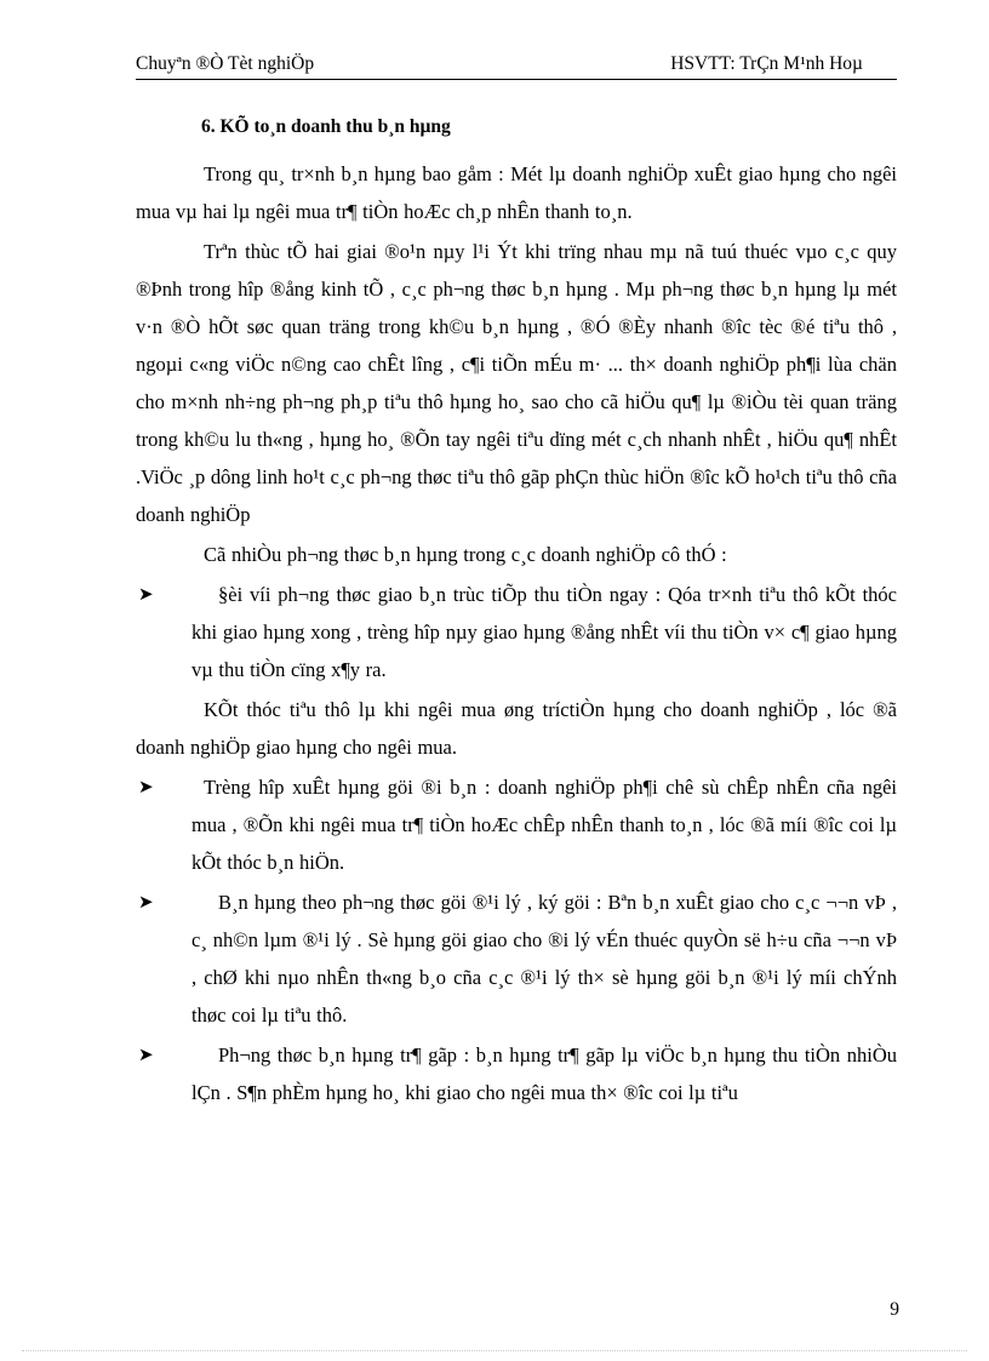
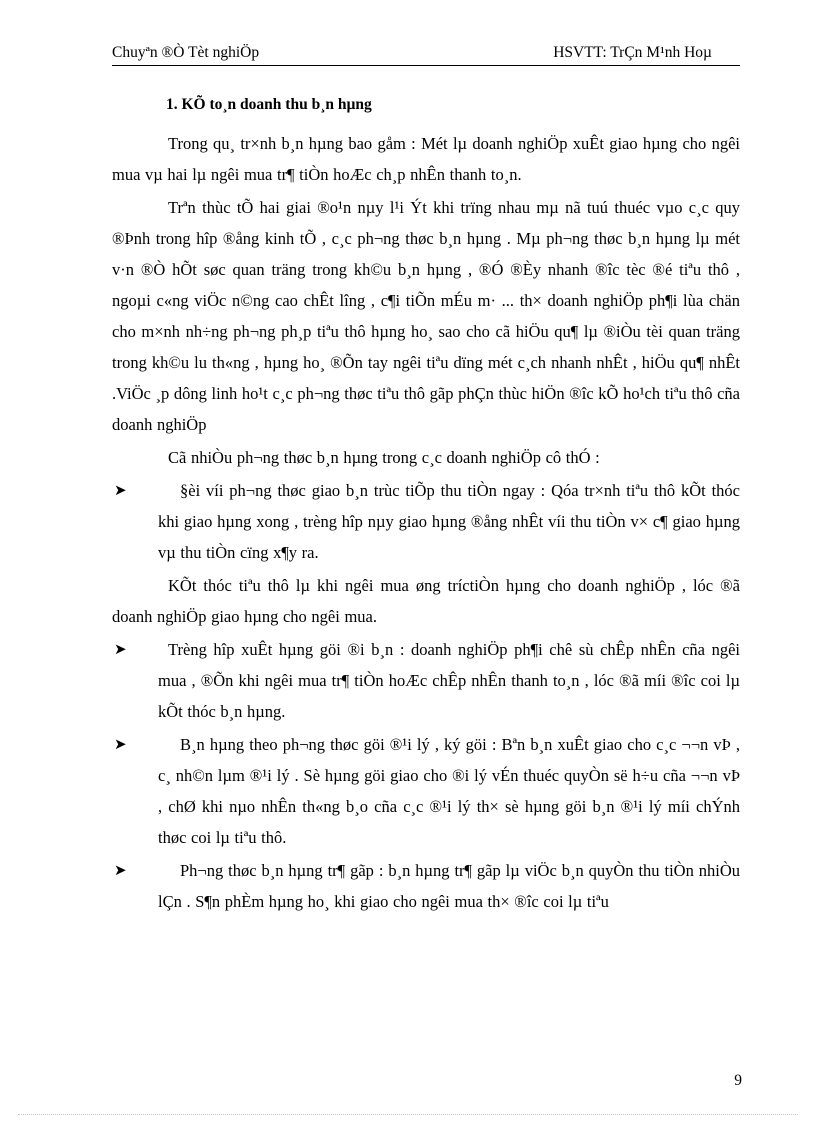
  Chuyªn ®Ò Tèt nghiÖp
  HSVTT: TrÇn M¹nh Hoµ
- 6. KÕ to¸n doanh thu b¸n hµng
+ 1. KÕ to¸n doanh thu b¸n hµng
  Trong qu¸ tr×nh b¸n hµng bao gåm : Mét lµ doanh nghiÖp xuÊt giao hµng cho ngêi mua vµ hai lµ ngêi mua tr¶ tiÒn hoÆc ch¸p nhÊn thanh to¸n.
  Trªn thùc tÕ hai giai ®o¹n nµy l¹i Ýt khi trïng nhau mµ nã tuú thuéc vµo c¸c quy ®Þnh trong hîp ®ång kinh tÕ , c¸c ph¬ng thøc b¸n hµng . Mµ ph¬ng thøc b¸n hµng lµ mét v·n ®Ò hÕt søc quan träng trong kh©u b¸n hµng , ®Ó ®Èy nhanh ®îc tèc ®é tiªu thô , ngoµi c«ng viÖc n©ng cao chÊt lîng , c¶i tiÕn mÉu m· ... th× doanh nghiÖp ph¶i lùa chän cho m×nh nh÷ng ph¬ng ph¸p tiªu thô hµng ho¸ sao cho cã hiÖu qu¶ lµ ®iÒu tèi quan träng trong kh©u lu th«ng , hµng ho¸ ®Õn tay ngêi tiªu dïng mét c¸ch nhanh nhÊt , hiÖu qu¶ nhÊt .ViÖc ¸p dông linh ho¹t c¸c ph¬ng thøc tiªu thô gãp phÇn thùc hiÖn ®îc kÕ ho¹ch tiªu thô cña doanh nghiÖp
  Cã nhiÒu ph¬ng thøc b¸n hµng trong c¸c doanh nghiÖp cô thÓ :
  ➤
  §èi víi ph¬ng thøc giao b¸n trùc tiÕp thu tiÒn ngay : Qóa tr×nh tiªu thô kÕt thóc khi giao hµng xong , trèng hîp nµy giao hµng ®ång nhÊt víi thu tiÒn v× c¶ giao hµng vµ thu tiÒn cïng x¶y ra.
  KÕt thóc tiªu thô lµ khi ngêi mua øng tríctiÒn hµng cho doanh nghiÖp , lóc ®ã doanh nghiÖp giao hµng cho ngêi mua.
  ➤
- Trèng hîp xuÊt hµng göi ®i b¸n : doanh nghiÖp ph¶i chê sù chÊp nhÊn cña ngêi mua , ®Õn khi ngêi mua tr¶ tiÒn hoÆc chÊp nhÊn thanh to¸n , lóc ®ã míi ®îc coi lµ kÕt thóc b¸n hiÖn.
+ Trèng hîp xuÊt hµng göi ®i b¸n : doanh nghiÖp ph¶i chê sù chÊp nhÊn cña ngêi mua , ®Õn khi ngêi mua tr¶ tiÒn hoÆc chÊp nhÊn thanh to¸n , lóc ®ã míi ®îc coi lµ kÕt thóc b¸n hµng.
  ➤
  B¸n hµng theo ph¬ng thøc göi ®¹i lý , ký göi : Bªn b¸n xuÊt giao cho c¸c ¬¬n vÞ , c¸ nh©n lµm ®¹i lý . Sè hµng göi giao cho ®i lý vÉn thuéc quyÒn së h÷u cña ¬¬n vÞ , chØ khi nµo nhÊn th«ng b¸o cña c¸c ®¹i lý th× sè hµng göi b¸n ®¹i lý míi chÝnh thøc coi lµ tiªu thô.
  ➤
- Ph¬ng thøc b¸n hµng tr¶ gãp : b¸n hµng tr¶ gãp lµ viÖc b¸n hµng thu tiÒn nhiÒu lÇn . S¶n phÈm hµng ho¸ khi giao cho ngêi mua th× ®îc coi lµ tiªu
+ Ph¬ng thøc b¸n hµng tr¶ gãp : b¸n hµng tr¶ gãp lµ viÖc b¸n quyÒn thu tiÒn nhiÒu lÇn . S¶n phÈm hµng ho¸ khi giao cho ngêi mua th× ®îc coi lµ tiªu
  9
